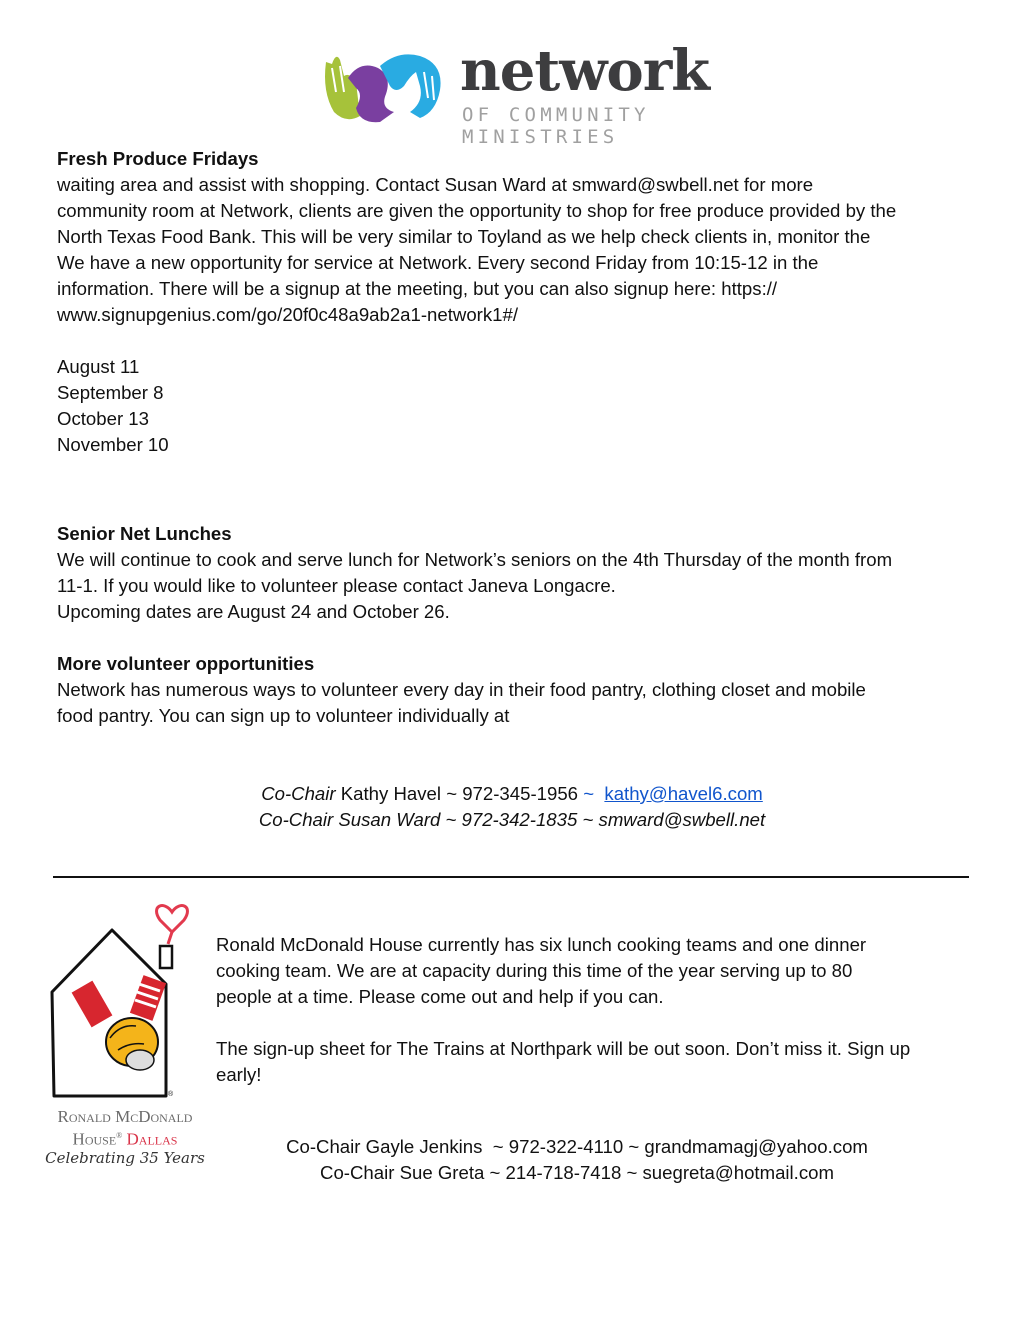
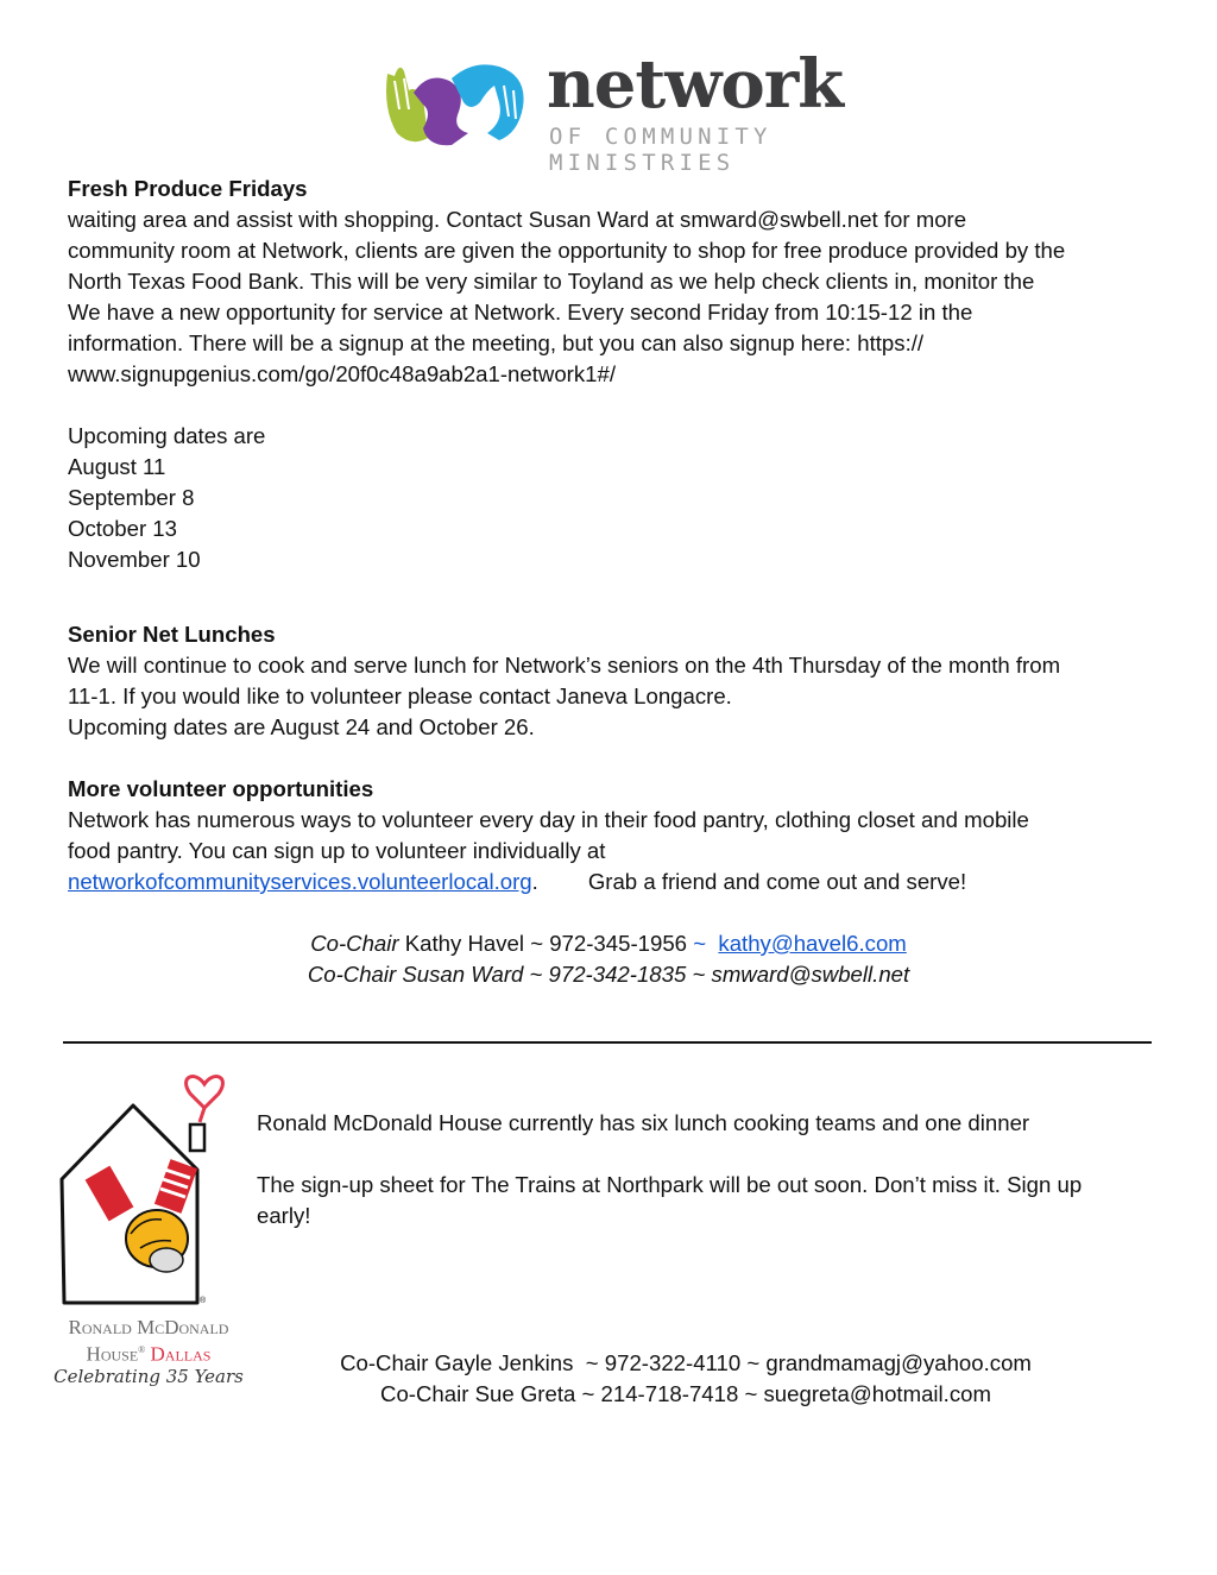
  network
  OF COMMUNITY MINISTRIES
  Fresh Produce Fridays
  waiting area and assist with shopping. Contact Susan Ward at smward@swbell.net for more
  community room at Network, clients are given the opportunity to shop for free produce provided by the
  North Texas Food Bank. This will be very similar to Toyland as we help check clients in, monitor the
  We have a new opportunity for service at Network. Every second Friday from 10:15-12 in the
  information. There will be a signup at the meeting, but you can also signup here: https://
  www.signupgenius.com/go/20f0c48a9ab2a1-network1#/
+ Upcoming dates are
  August 11
  September 8
  October 13
  November 10
  Senior Net Lunches
  We will continue to cook and serve lunch for Network’s seniors on the 4th Thursday of the month from
  11-1. If you would like to volunteer please contact Janeva Longacre.
  Upcoming dates are August 24 and October 26.
  More volunteer opportunities
  Network has numerous ways to volunteer every day in their food pantry, clothing closet and mobile
  food pantry. You can sign up to volunteer individually at
+ networkofcommunityservices.volunteerlocal.org. Grab a friend and come out and serve!
  Co-Chair Kathy Havel ~ 972-345-1956 ~ kathy@havel6.com
  Co-Chair Susan Ward ~ 972-342-1835 ~ smward@swbell.net
  Ronald McDonald
  House® Dallas
  Celebrating 35 Years
  Ronald McDonald House currently has six lunch cooking teams and one dinner
- cooking team. We are at capacity during this time of the year serving up to 80
- people at a time. Please come out and help if you can.
  The sign-up sheet for The Trains at Northpark will be out soon. Don’t miss it. Sign up
  early!
  Co-Chair Gayle Jenkins ~ 972-322-4110 ~ grandmamagj@yahoo.com
  Co-Chair Sue Greta ~ 214-718-7418 ~ suegreta@hotmail.com
